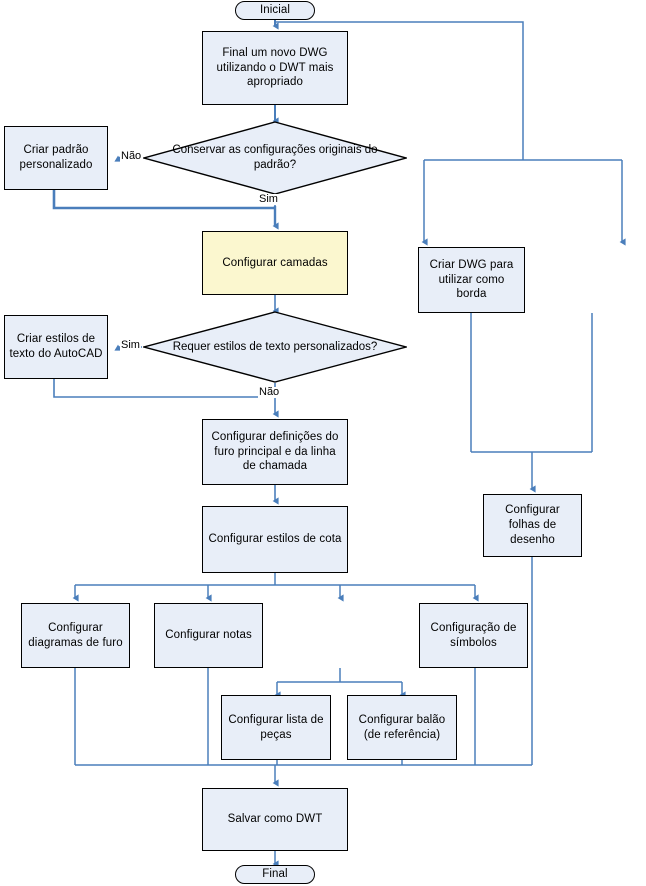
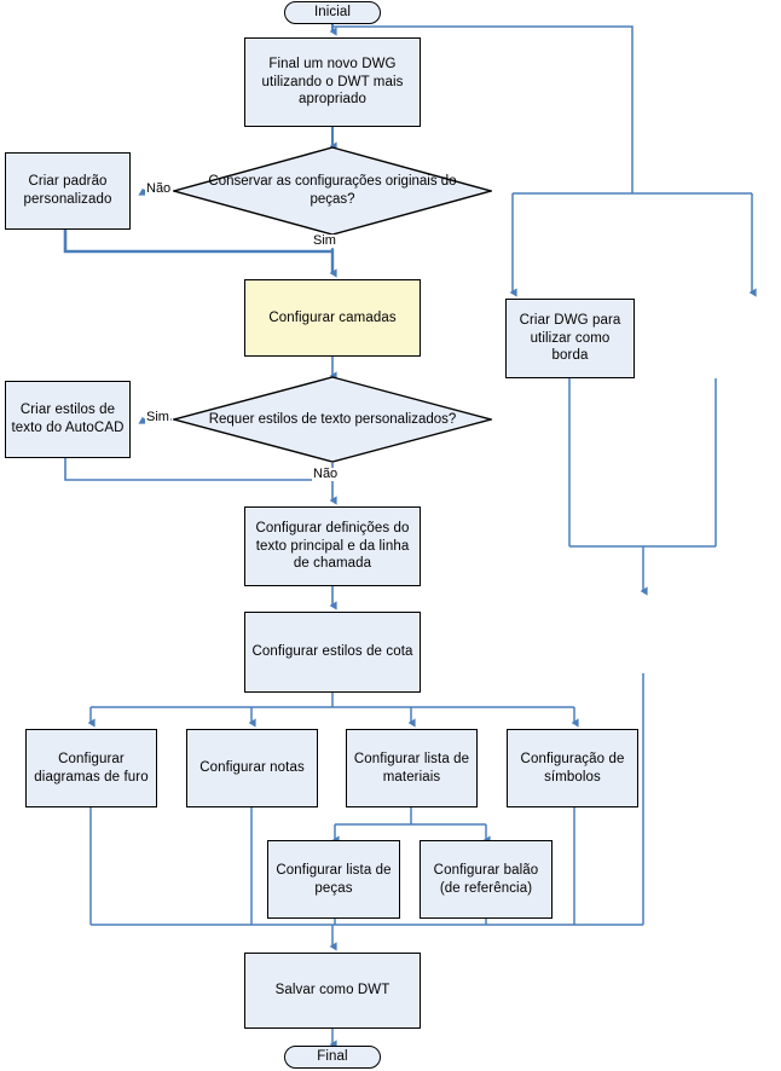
  Inicial
  Final um novo DWG utilizando o DWT mais apropriado
- Conservar as configurações originais do padrão?
+ Conservar as configurações originais do peças?
  Criar padrão personalizado
  Não
  Sim
  Configurar camadas
  Criar DWG para utilizar como borda
  Requer estilos de texto personalizados?
  Criar estilos de texto do AutoCAD
  Sim
  Não
- Configurar definições do furo principal e da linha de chamada
+ Configurar definições do texto principal e da linha de chamada
  Configurar estilos de cota
- Configurar folhas de desenho
  Configurar diagramas de furo
  Configurar notas
+ Configurar lista de materiais
  Configuração de símbolos
  Configurar lista de peças
  Configurar balão (de referência)
  Salvar como DWT
  Final
